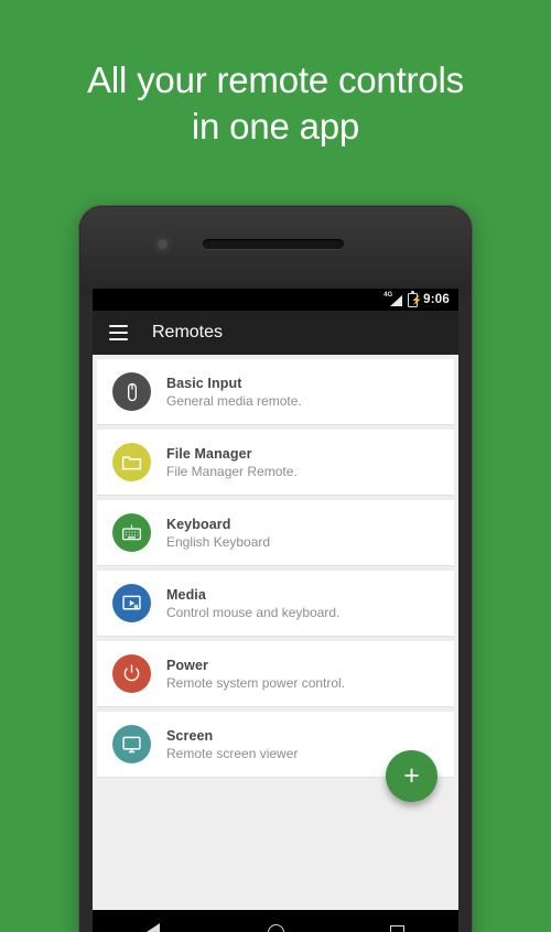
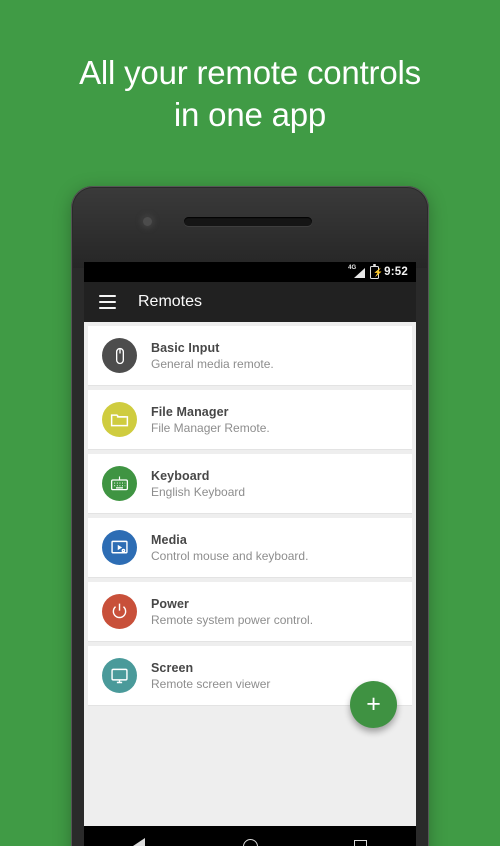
  All your remote controls
  in one app
  ⚡
- 9:06
+ 9:52
  Remotes
  Basic Input
  General media remote.
  File Manager
  File Manager Remote.
  Keyboard
  English Keyboard
  Media
  Control mouse and keyboard.
  Power
  Remote system power control.
  Screen
  Remote screen viewer
  +
